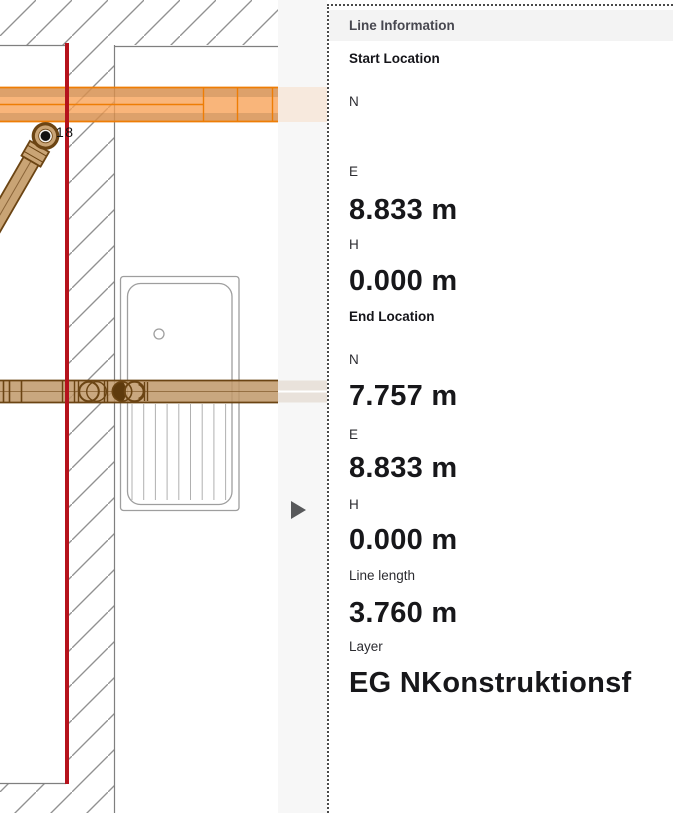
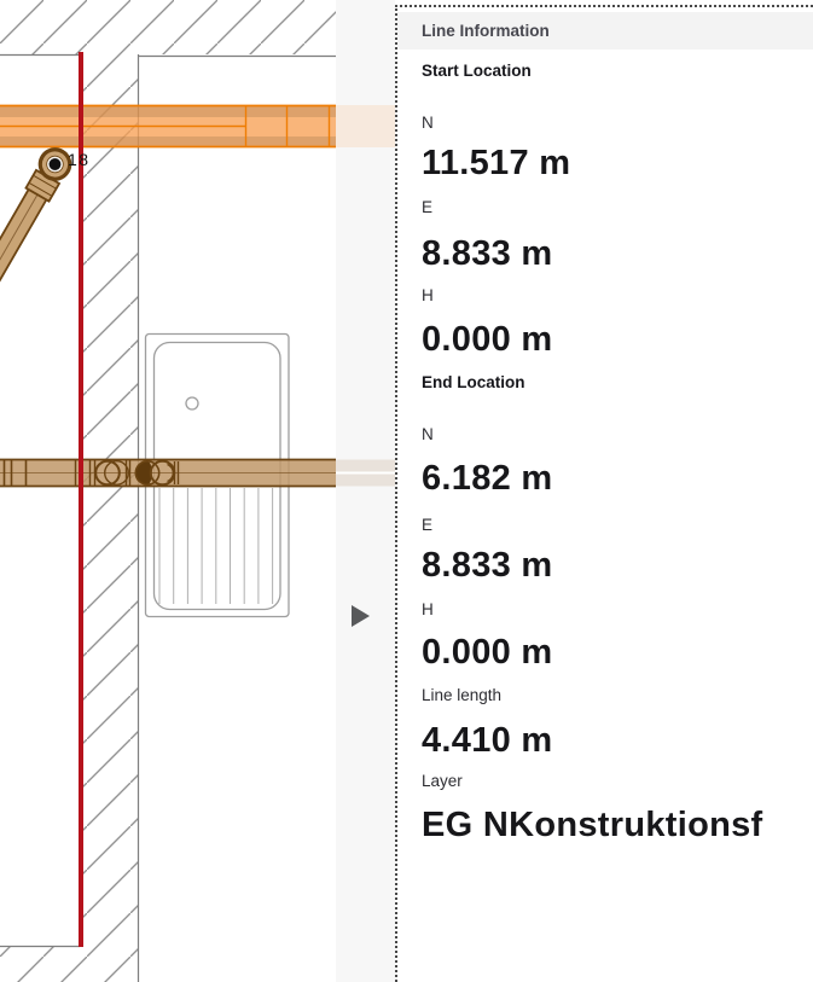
  18
  Line Information
  Start Location
  N
+ 11.517 m
  E
  8.833 m
  H
  0.000 m
  End Location
  N
- 7.757 m
+ 6.182 m
  E
  8.833 m
  H
  0.000 m
  Line length
- 3.760 m
+ 4.410 m
  Layer
  EG NKonstruktionsf
